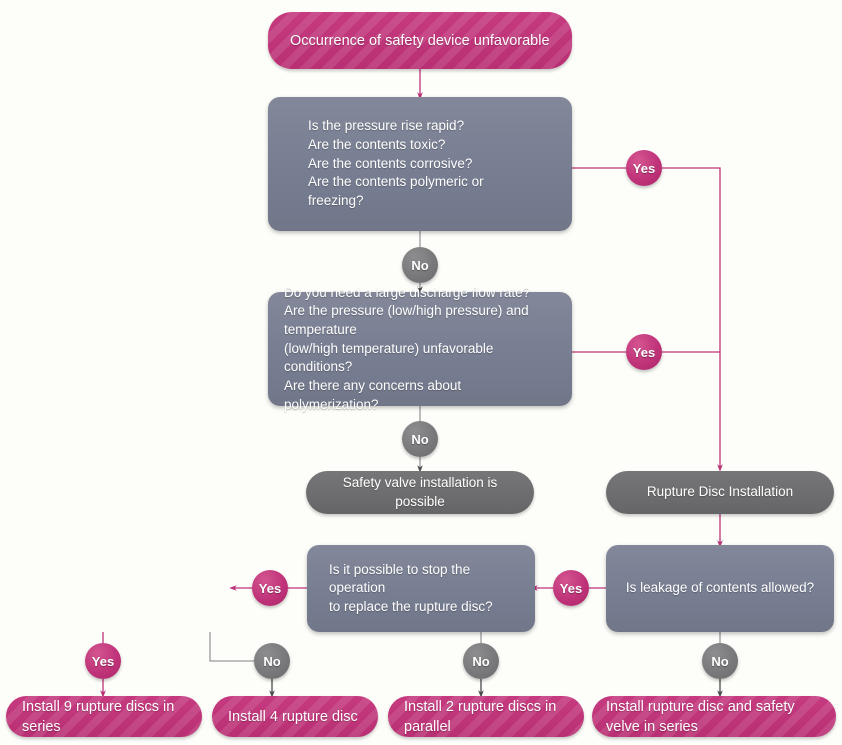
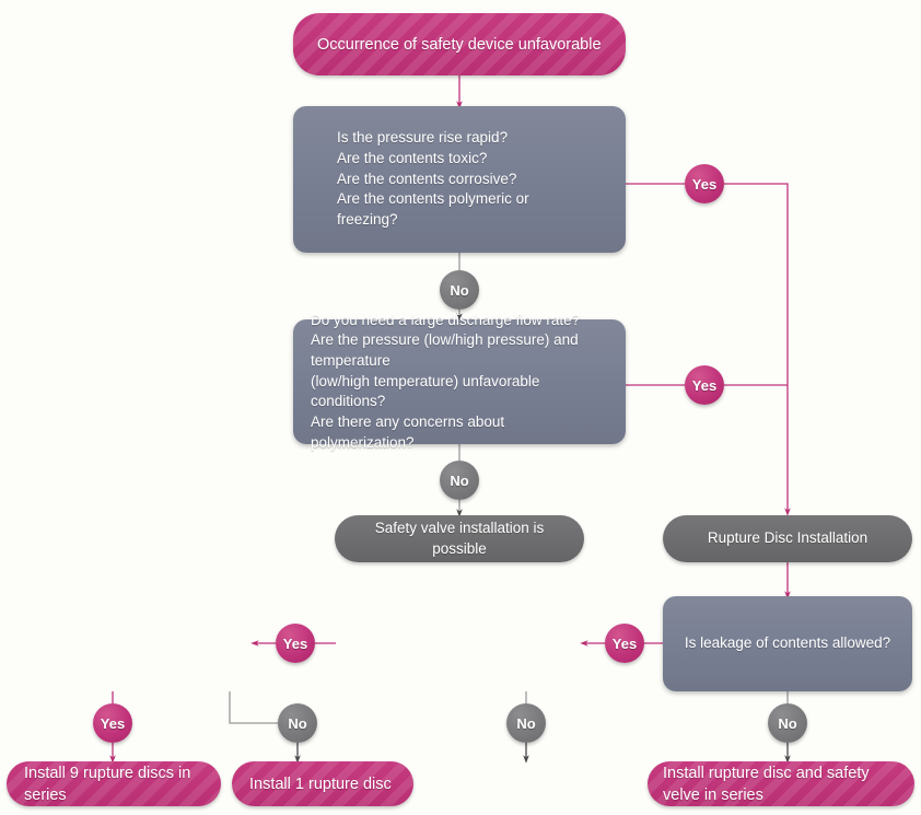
  Occurrence of safety device unfavorable
  Is the pressure rise rapid?
  Are the contents toxic?
  Are the contents corrosive?
  Are the contents polymeric or freezing?
  Do you need a large discharge flow rate?
  Are the pressure (low/high pressure) and temperature
  (low/high temperature) unfavorable conditions?
  Are there any concerns about polymerization?
  Safety valve installation is possible
  Rupture Disc Installation
  Is leakage of contents allowed?
- Is it possible to stop the operation
- to replace the rupture disc?
  Install 9 rupture discs in series
- Install 4 rupture disc
+ Install 1 rupture disc
- Install 2 rupture discs in parallel
  Install rupture disc and safety velve in series
  Yes
  No
  Yes
  No
  Yes
  No
  Yes
  No
  Yes
  No
